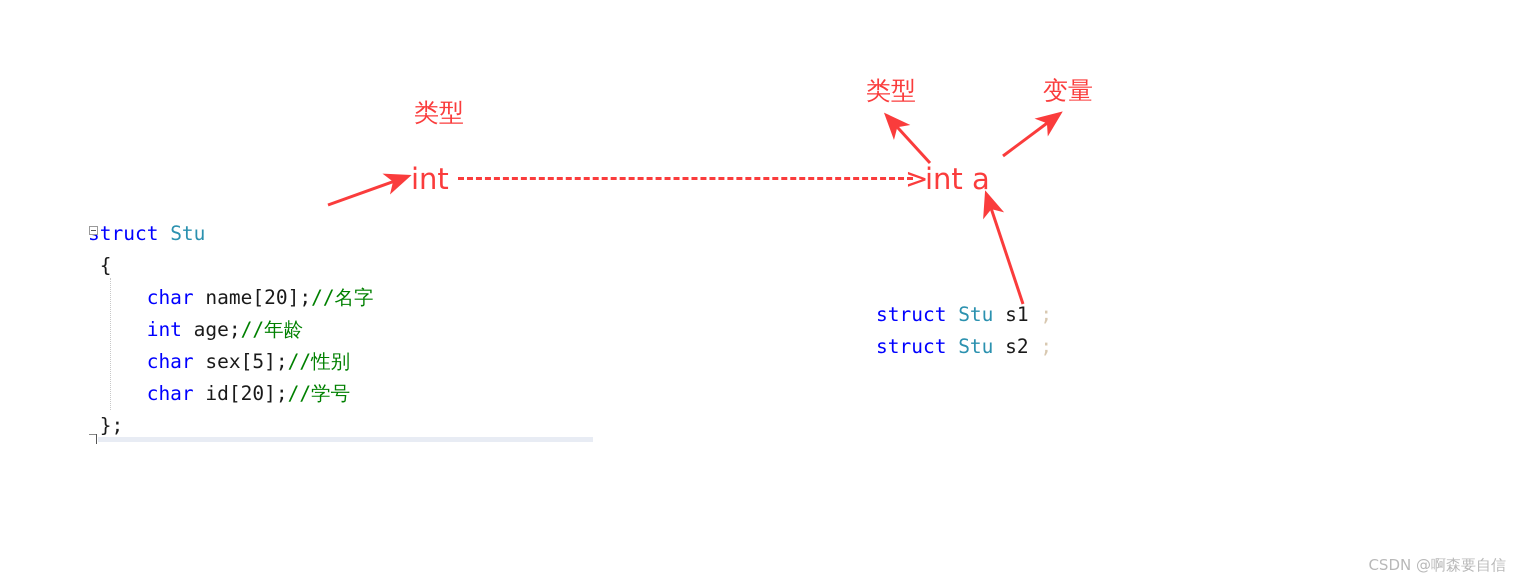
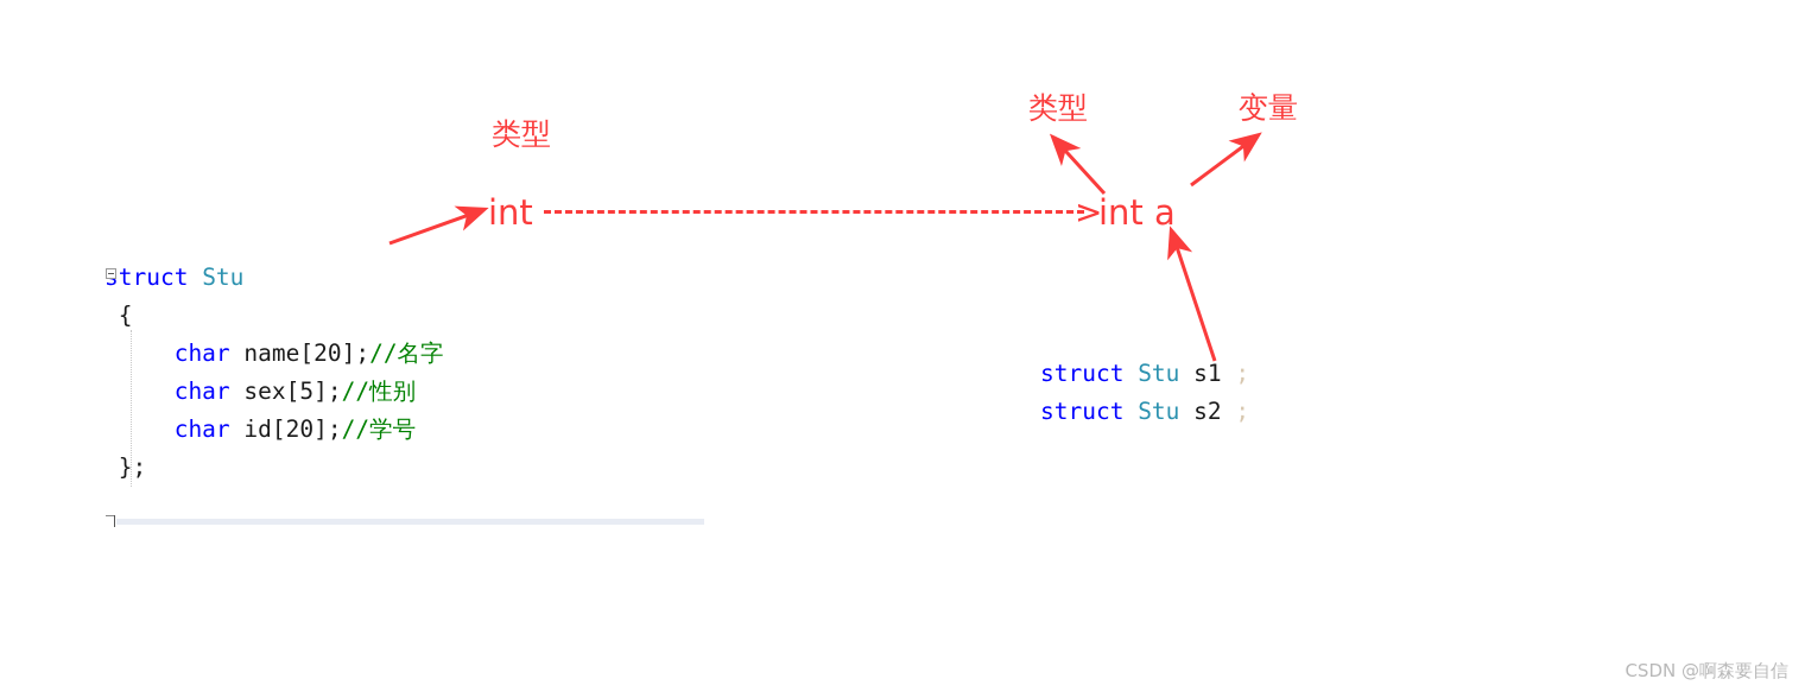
  truct Stu
  {
  char name[20];//名字
- int age;//年龄
  char sex[5];//性别
  char id[20];//学号
  };
  struct Stu s1 ;
  struct Stu s2 ;
  类型
  int
  >
  int a
  类型
  变量
  CSDN @啊森要自信
